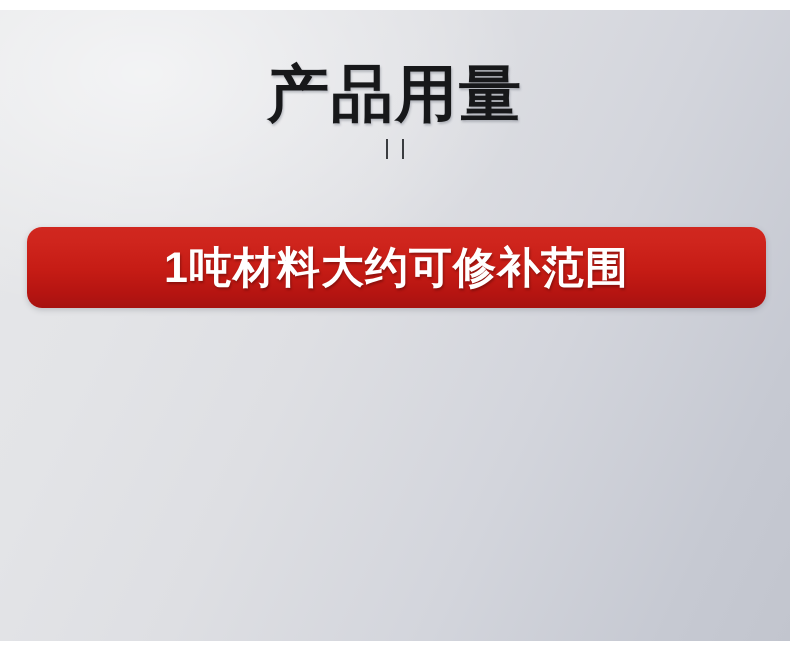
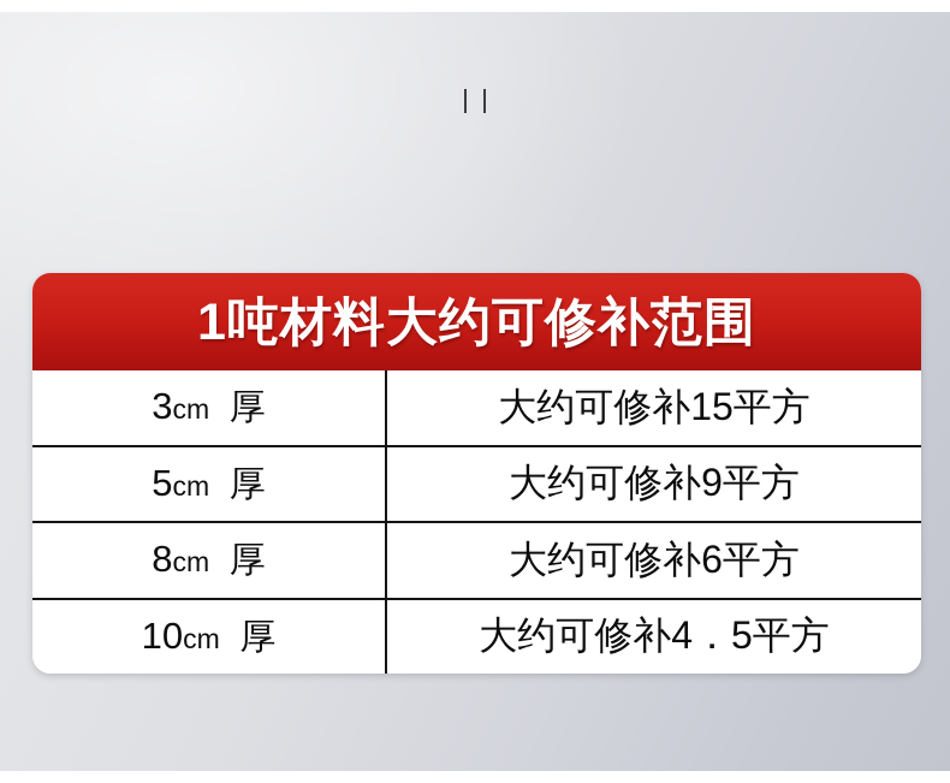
- 产品用量
  1吨材料大约可修补范围
+ 3cm 厚
+ 大约可修补15平方
+ 5cm 厚
+ 大约可修补9平方
+ 8cm 厚
+ 大约可修补6平方
+ 10cm 厚
+ 大约可修补4．5平方
